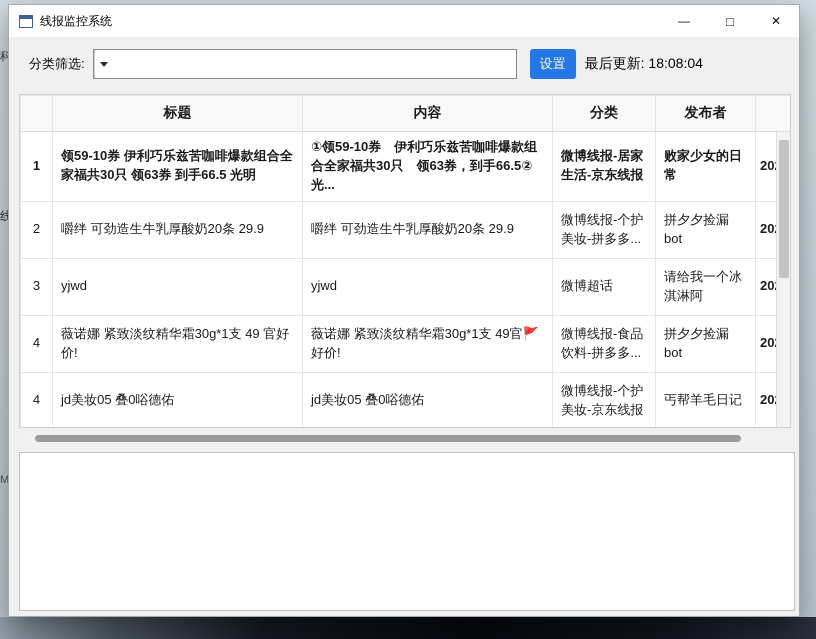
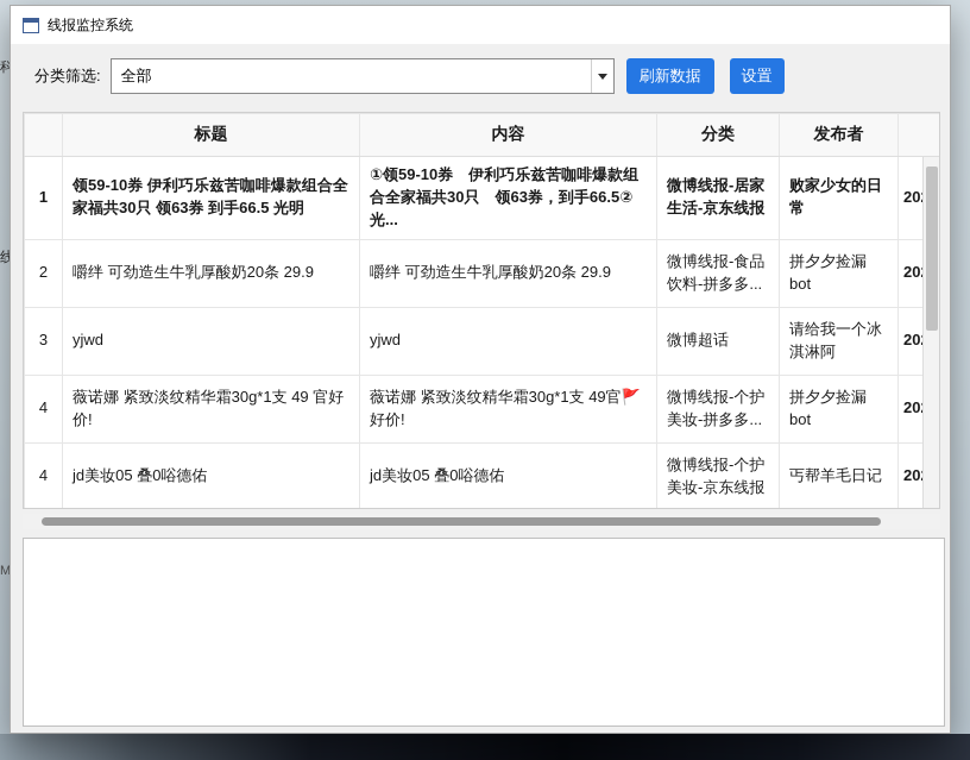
  科
  线
  线报监控系统
- —
- □
- ✕
  分类筛选:
+ 全部
+ 刷新数据
  设置
- 最后更新: 18:08:04
  	标题	内容	分类	发布者
  1	领59-10券 伊利巧乐兹苦咖啡爆款组合全家福共30只 领63券 到手66.5 光明	①领59-10券 伊利巧乐兹苦咖啡爆款组合全家福共30只 领63券，到手66.5②光...	微博线报-居家生活-京东线报	败家少女的日常	20
- 2	嚼绊 可劲造生牛乳厚酸奶20条 29.9	嚼绊 可劲造生牛乳厚酸奶20条 29.9	微博线报-个护美妆-拼多多...	拼夕夕捡漏bot	20
+ 2	嚼绊 可劲造生牛乳厚酸奶20条 29.9	嚼绊 可劲造生牛乳厚酸奶20条 29.9	微博线报-食品饮料-拼多多...	拼夕夕捡漏bot	20
  3	yjwd	yjwd	微博超话	请给我一个冰淇淋阿	20
- 4	薇诺娜 紧致淡纹精华霜30g*1支 49 官好价!	薇诺娜 紧致淡纹精华霜30g*1支 49官🚩好价!	微博线报-食品饮料-拼多多...	拼夕夕捡漏bot	20
+ 4	薇诺娜 紧致淡纹精华霜30g*1支 49 官好价!	薇诺娜 紧致淡纹精华霜30g*1支 49官🚩好价!	微博线报-个护美妆-拼多多...	拼夕夕捡漏bot	20
  4	jd美妆05 叠0唂德佑	jd美妆05 叠0唂德佑	微博线报-个护美妆-京东线报	丐帮羊毛日记	20
